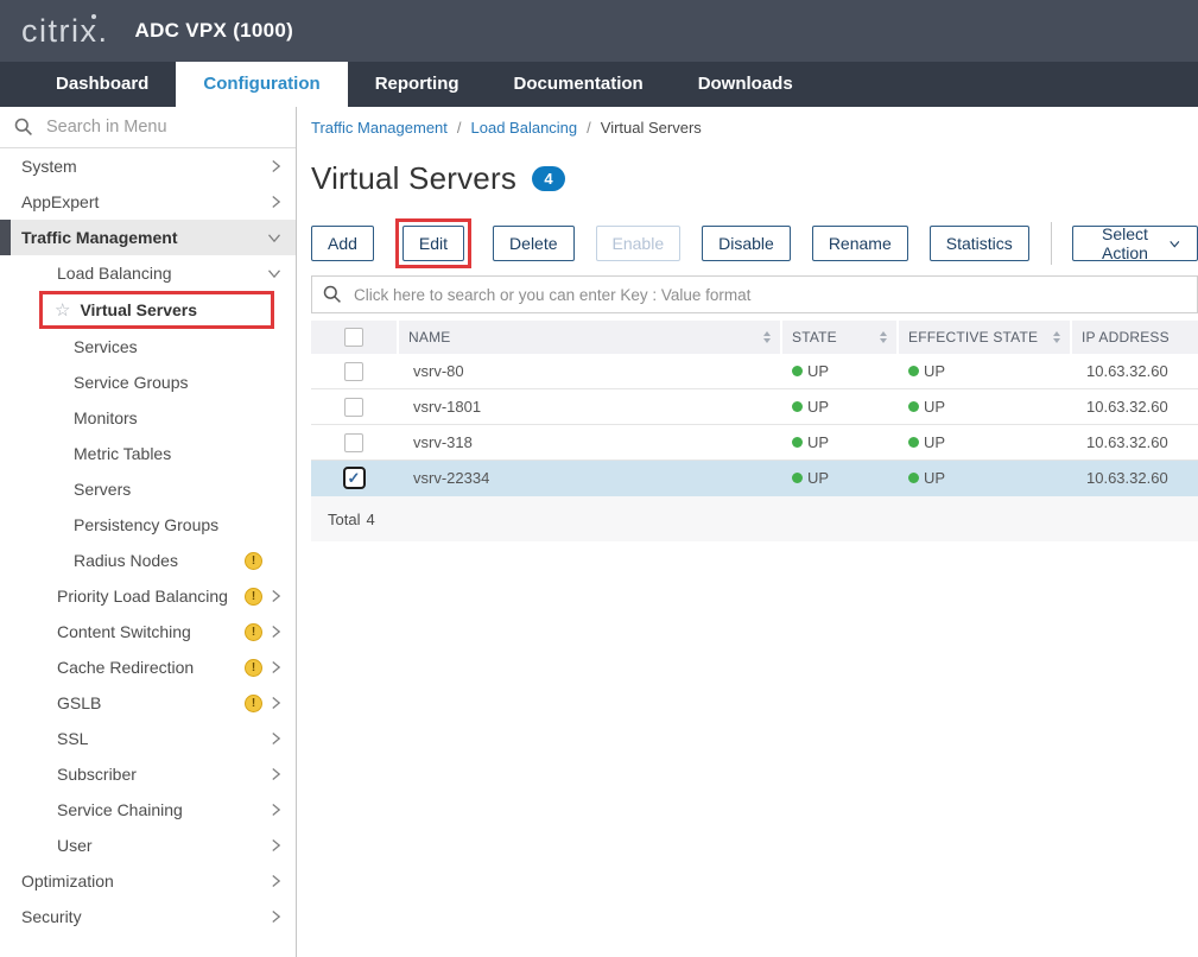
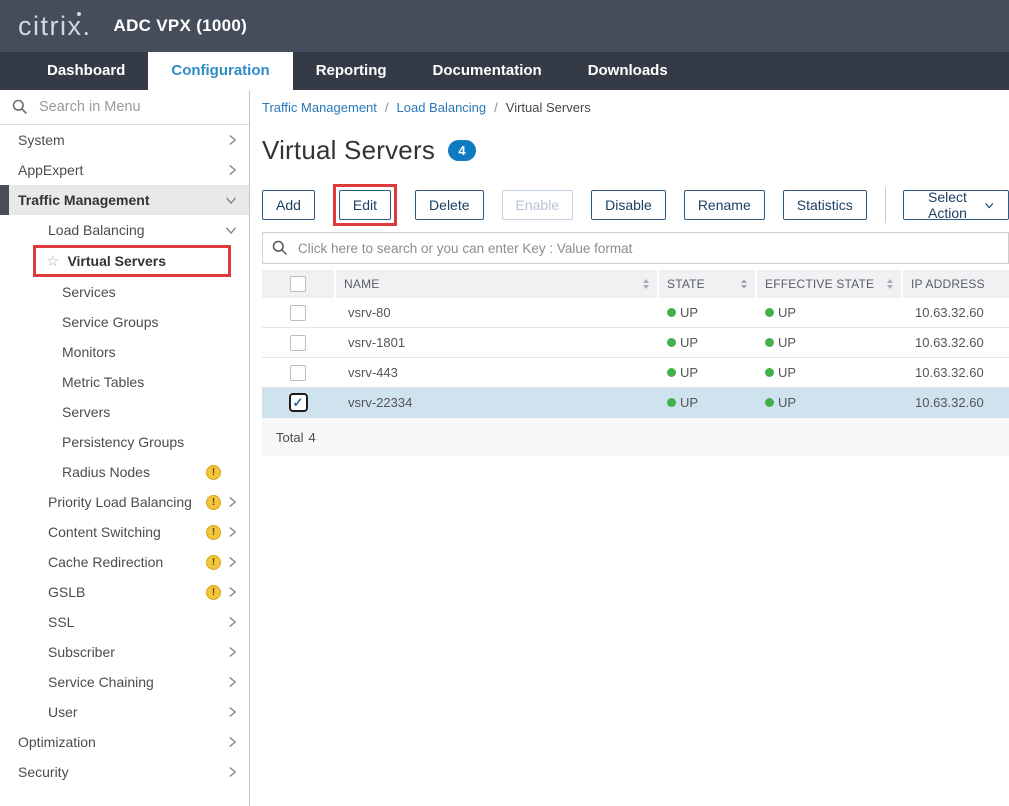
  citrix.
  ADC VPX (1000)
  Dashboard
  Configuration
  Reporting
  Documentation
  Downloads
  Search in Menu
  System
  AppExpert
  Traffic Management
  Load Balancing
  ☆
  Virtual Servers
  Services
  Service Groups
  Monitors
  Metric Tables
  Servers
  Persistency Groups
  Radius Nodes
  !
  Priority Load Balancing
  !
  Content Switching
  !
  Cache Redirection
  !
  GSLB
  !
  SSL
  Subscriber
  Service Chaining
  User
  Optimization
  Security
  Traffic Management
  /
  Load Balancing
  /
  Virtual Servers
  Virtual Servers
  4
  Add
  Edit
  Delete
  Enable
  Disable
  Rename
  Statistics
  Select Action
  Click here to search or you can enter Key : Value format
  NAME
  STATE
  EFFECTIVE STATE
  IP ADDRESS
  vsrv-80
  UP
  UP
  10.63.32.60
  vsrv-1801
  UP
  UP
  10.63.32.60
- vsrv-318
+ vsrv-443
  UP
  UP
  10.63.32.60
  ✓
  vsrv-22334
  UP
  UP
  10.63.32.60
  Total
  4
